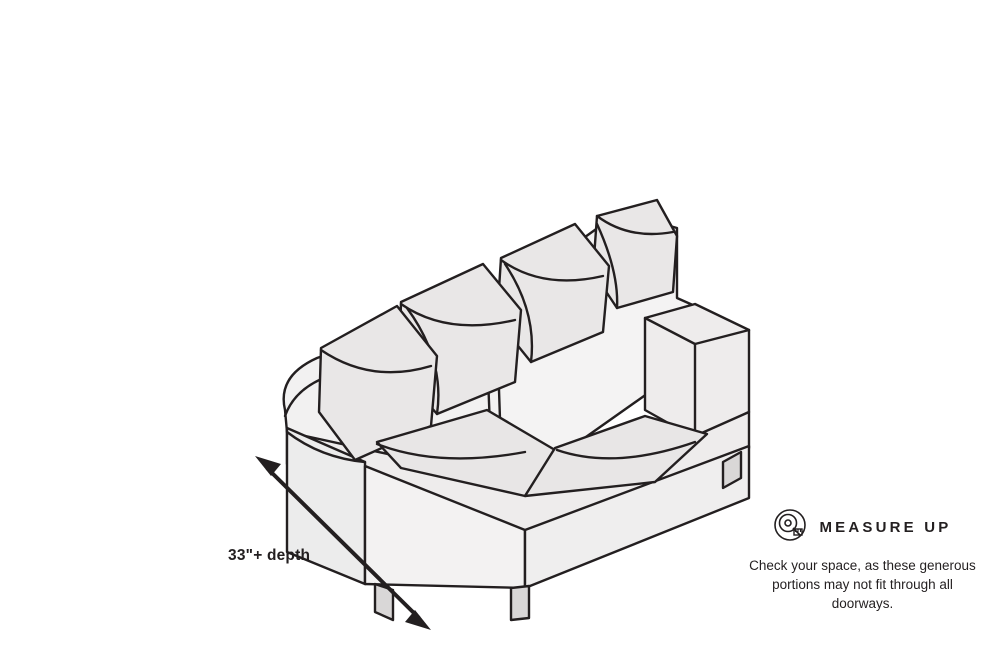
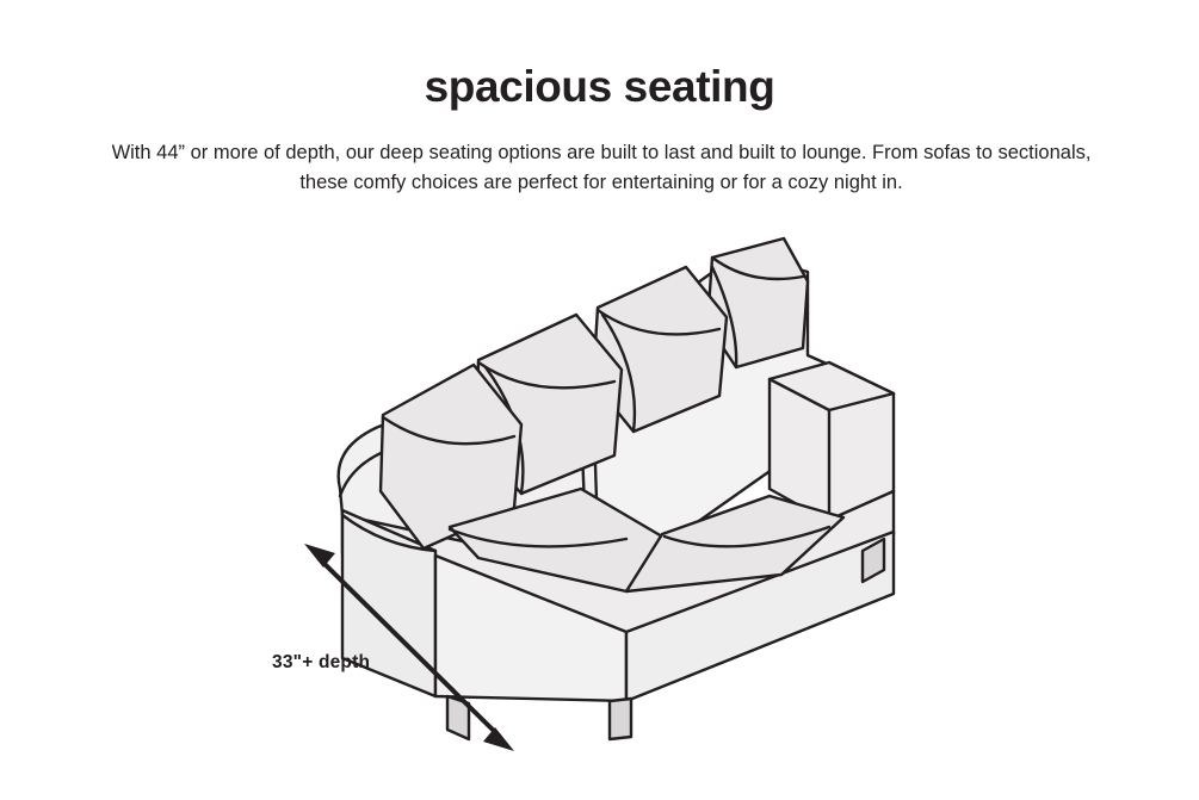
+ spacious seating
+ With 44” or more of depth, our deep seating options are built to last and built to lounge. From sofas to sectionals, these comfy choices are perfect for entertaining or for a cozy night in.
  33"+ depth
- MEASURE UP
- Check your space, as these generous portions may not fit through all doorways.
